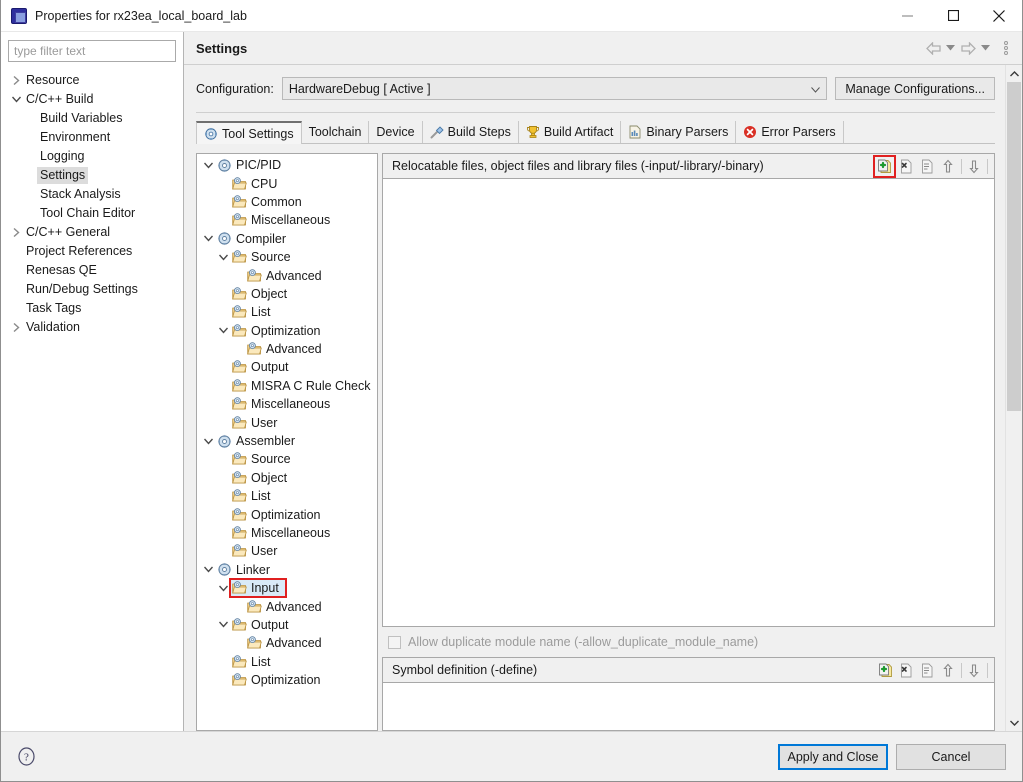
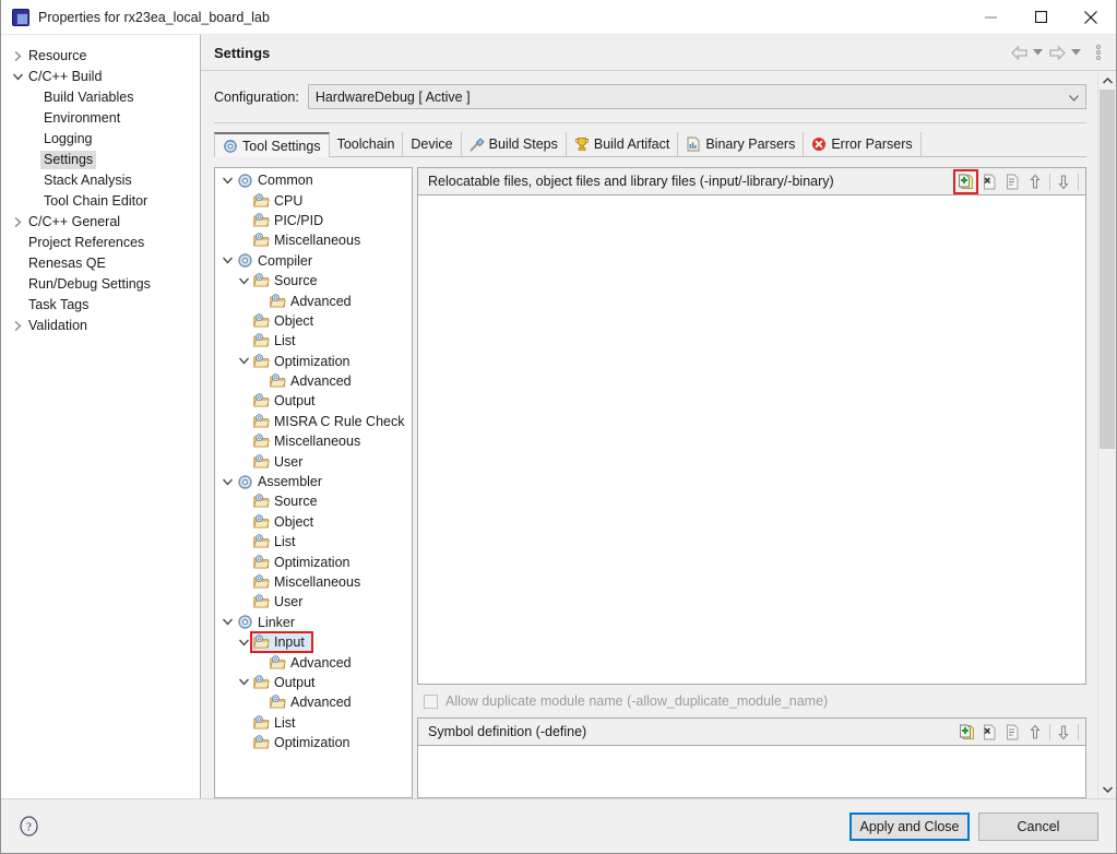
  Properties for rx23ea_local_board_lab
- type filter text
  Resource
  C/C++ Build
  Build Variables
  Environment
  Logging
  Settings
  Stack Analysis
  Tool Chain Editor
  C/C++ General
  Project References
  Renesas QE
  Run/Debug Settings
  Task Tags
  Validation
  Settings
  Configuration:
  HardwareDebug [ Active ]
- Manage Configurations...
  Tool Settings
  Toolchain
  Device
  Build Steps
  Build Artifact
  Binary Parsers
  Error Parsers
- PIC/PID
+ Common
  CPU
- Common
+ PIC/PID
  Miscellaneous
  Compiler
  Source
  Advanced
  Object
  List
  Optimization
  Advanced
  Output
  MISRA C Rule Check
  Miscellaneous
  User
  Assembler
  Source
  Object
  List
  Optimization
  Miscellaneous
  User
  Linker
  Input
  Advanced
  Output
  Advanced
  List
  Optimization
  Relocatable files, object files and library files (-input/-library/-binary)
  Allow duplicate module name (-allow_duplicate_module_name)
  Symbol definition (-define)
  ?
  Apply and Close
  Cancel
